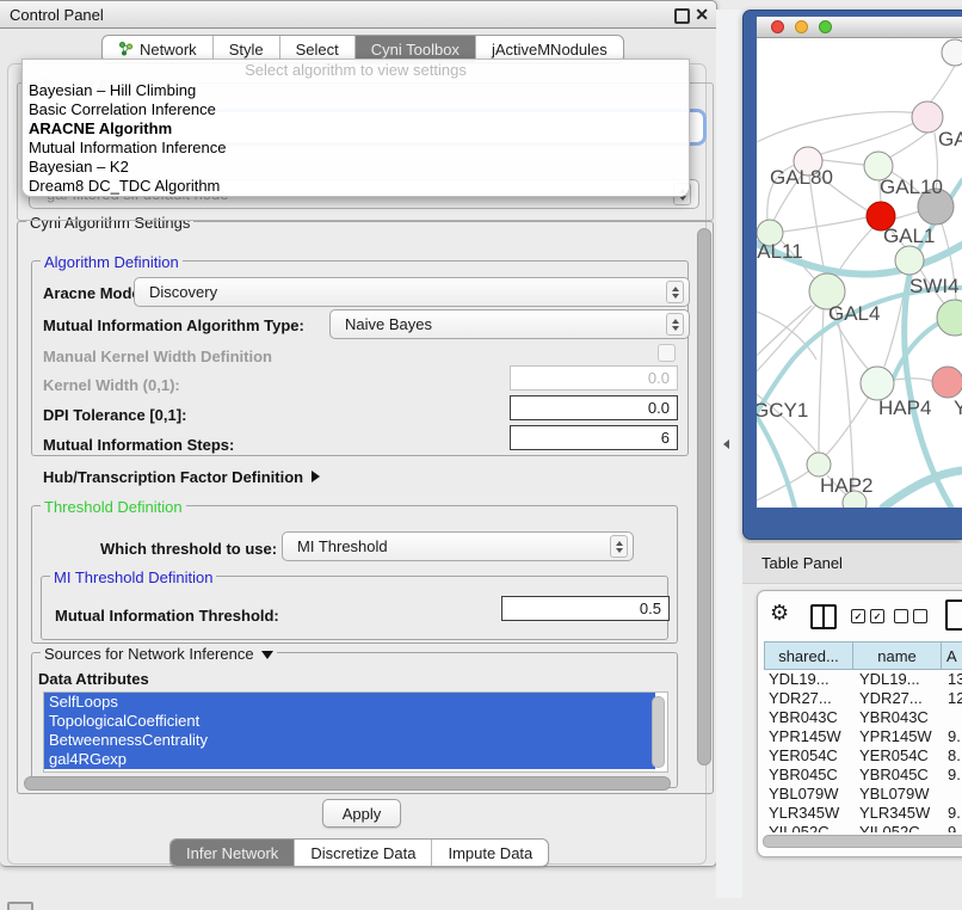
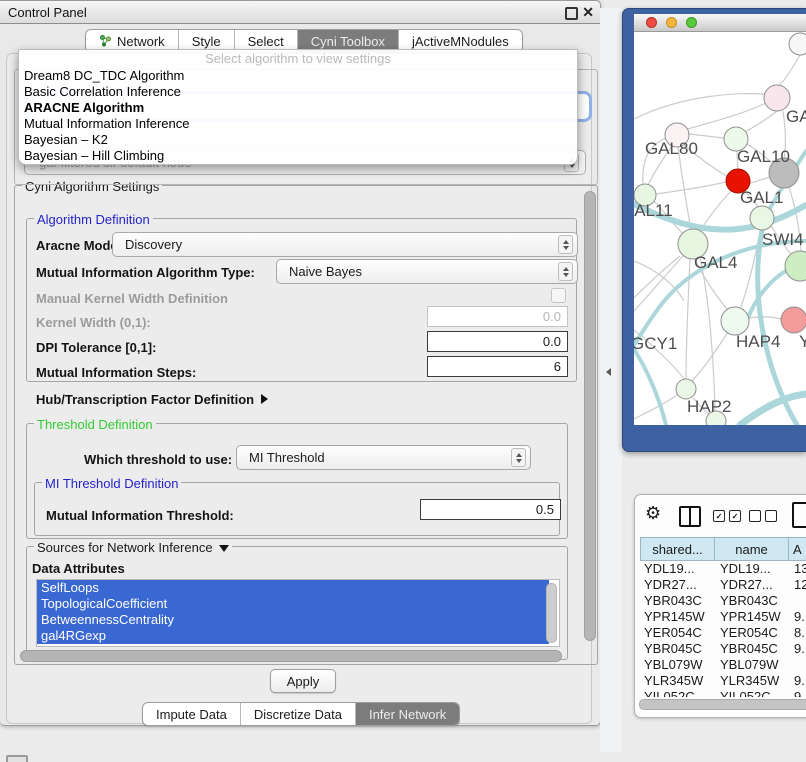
  Control Panel
  ✕
  Network
  Style
  Select
  Cyni Toolbox
  jActiveMNodules
  Select algorithm to view settings
- Bayesian – Hill Climbing
+ Dream8 DC_TDC Algorithm
  Basic Correlation Inference
  ARACNE Algorithm
  Mutual Information Inference
  Bayesian – K2
- Dream8 DC_TDC Algorithm
+ Bayesian – Hill Climbing
  Cyni Algorithm Settings
  Algorithm Definition
  Aracne Mod
  Discovery
  Mutual Information Algorithm Type:
  Naive Bayes
  Manual Kernel Width Definition
  Kernel Width (0,1):
  0.0
  DPI Tolerance [0,1]:
  0.0
  Mutual Information Steps:
  6
  Hub/Transcription Factor Definition
  Threshold Definition
  Which threshold to use:
  MI Threshold
  MI Threshold Definition
  Mutual Information Threshold:
  0.5
  Sources for Network Inference
  Data Attributes
  SelfLoops
  TopologicalCoefficient
  BetweennessCentrality
  gal4RGexp
  Apply
- Infer Network
+ Impute Data
  Discretize Data
- Impute Data
+ Infer Network
  GAL80
  GAL10
  GAL1
  AL11
  SWI4
  GAL4
  HAP4
  Y
  GCY1
  HAP2
- Table Panel
  ⚙
  ✓
  ✓
  shared...
  name
  A
  YDL19...
  YDL19...
  13
  YDR27...
  YDR27...
  12
  YBR043C
  YBR043C
  YPR145W
  YPR145W
  9.
  YER054C
  YER054C
  8.
  YBR045C
  YBR045C
  9.
  YBL079W
  YBL079W
  YLR345W
  YLR345W
  9.
  YIL052C
  YIL052C
  9.
